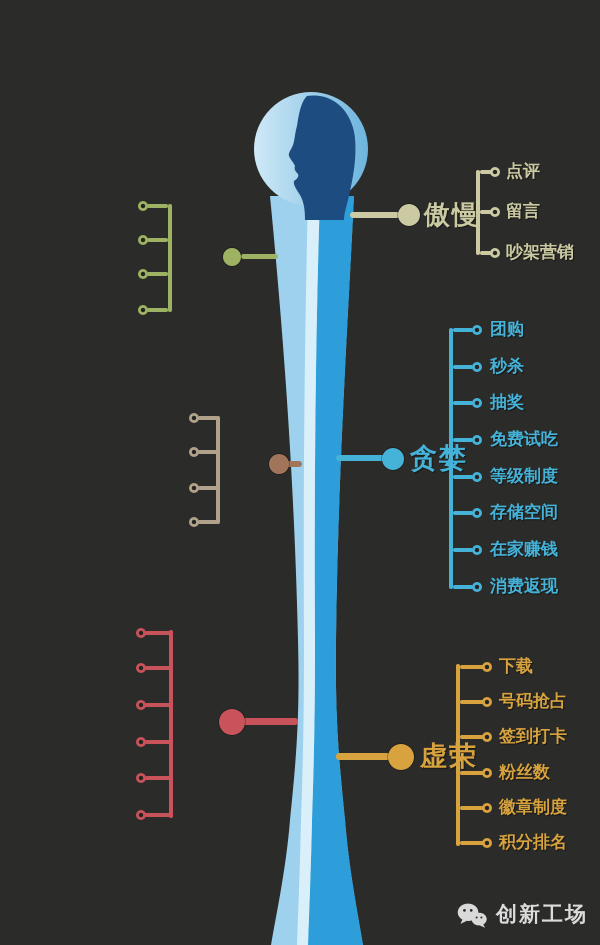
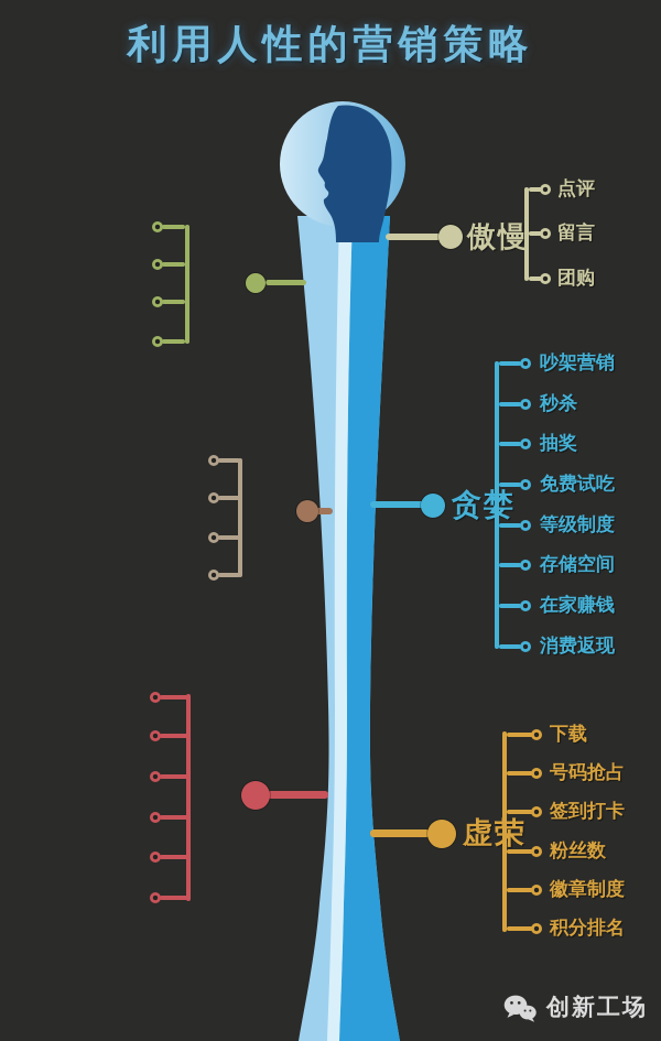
+ 利用人性的营销策略
  傲慢
  点评
  留言
- 吵架营销
+ 团购
  贪婪
- 团购
+ 吵架营销
  秒杀
  抽奖
  免费试吃
  等级制度
  存储空间
  在家赚钱
  消费返现
  虚荣
  下载
  号码抢占
  签到打卡
  粉丝数
  徽章制度
  积分排名
  创新工场
